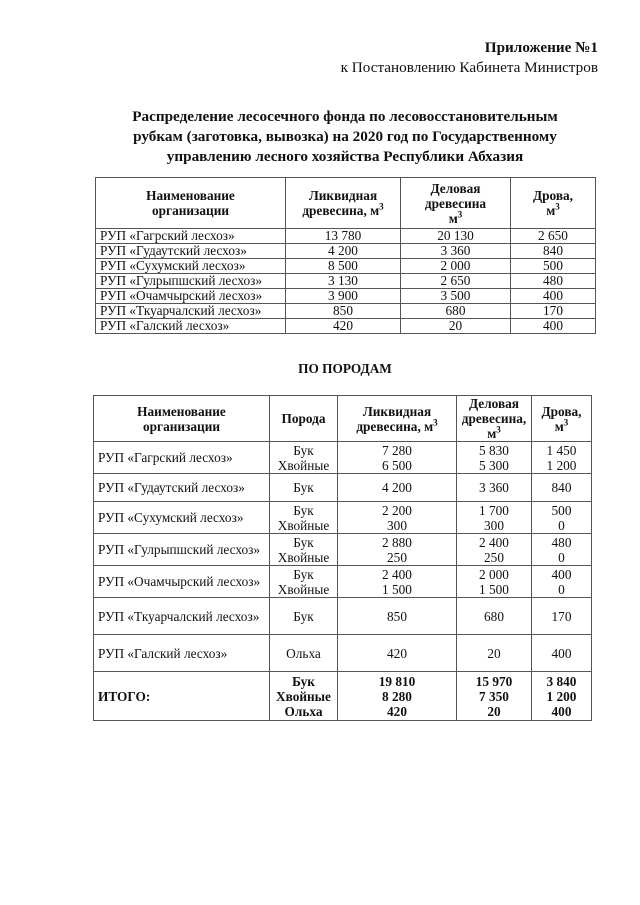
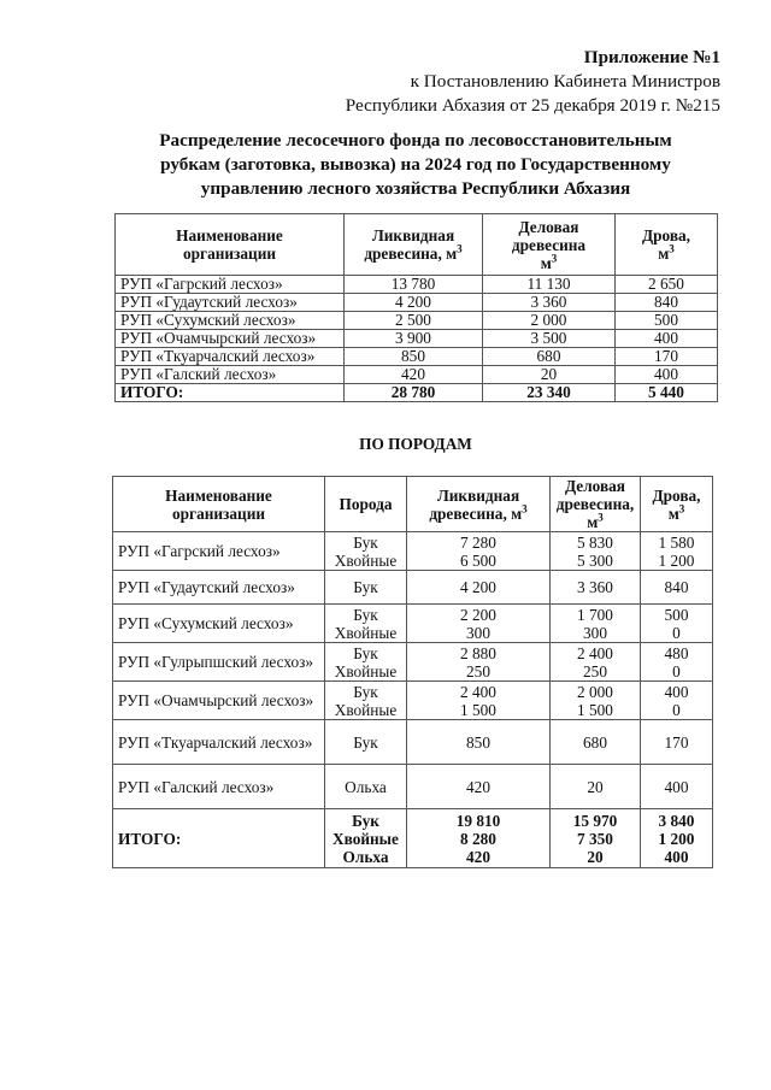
  Приложение №1
  к Постановлению Кабинета Министров
+ Республики Абхазия от 25 декабря 2019 г. №215
  Распределение лесосечного фонда по лесовосстановительным
- рубкам (заготовка, вывозка) на 2020 год по Государственному
+ рубкам (заготовка, вывозка) на 2024 год по Государственному
  управлению лесного хозяйства Республики Абхазия
  Наименованиеорганизации	Ликвиднаядревесина, м3	Деловаядревесинам3	Дрова,м3
- РУП «Гагрский лесхоз»	13 780	20 130	2 650
+ РУП «Гагрский лесхоз»	13 780	11 130	2 650
  РУП «Гудаутский лесхоз»	4 200	3 360	840
- РУП «Сухумский лесхоз»	8 500	2 000	500
+ РУП «Сухумский лесхоз»	2 500	2 000	500
- РУП «Гулрыпшский лесхоз»	3 130	2 650	480
  РУП «Очамчырский лесхоз»	3 900	3 500	400
  РУП «Ткуарчалский лесхоз»	850	680	170
  РУП «Галский лесхоз»	420	20	400
+ ИТОГО:	28 780	23 340	5 440
  ПО ПОРОДАМ
  Наименованиеорганизации	Порода	Ликвиднаядревесина, м3	Деловаядревесина,м3	Дрова,м3
- РУП «Гагрский лесхоз»	БукХвойные	7 2806 500	5 8305 300	1 4501 200
+ РУП «Гагрский лесхоз»	БукХвойные	7 2806 500	5 8305 300	1 5801 200
  РУП «Гудаутский лесхоз»	Бук	4 200	3 360	840
  РУП «Сухумский лесхоз»	БукХвойные	2 200300	1 700300	5000
  РУП «Гулрыпшский лесхоз»	БукХвойные	2 880250	2 400250	4800
  РУП «Очамчырский лесхоз»	БукХвойные	2 4001 500	2 0001 500	4000
  РУП «Ткуарчалский лесхоз»	Бук	850	680	170
  РУП «Галский лесхоз»	Ольха	420	20	400
  ИТОГО:	БукХвойныеОльха	19 8108 280420	15 9707 35020	3 8401 200400
